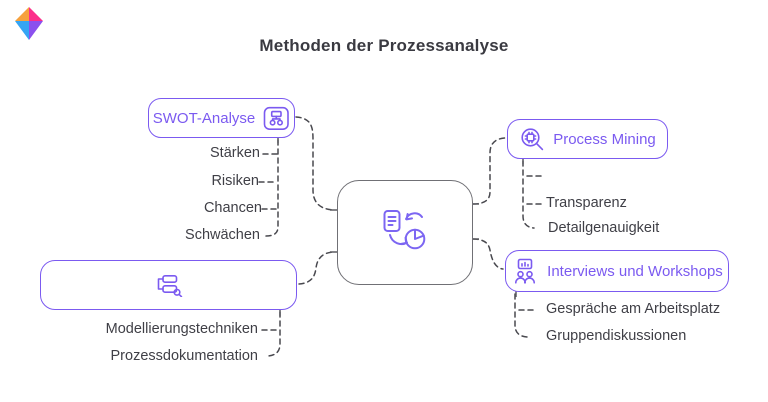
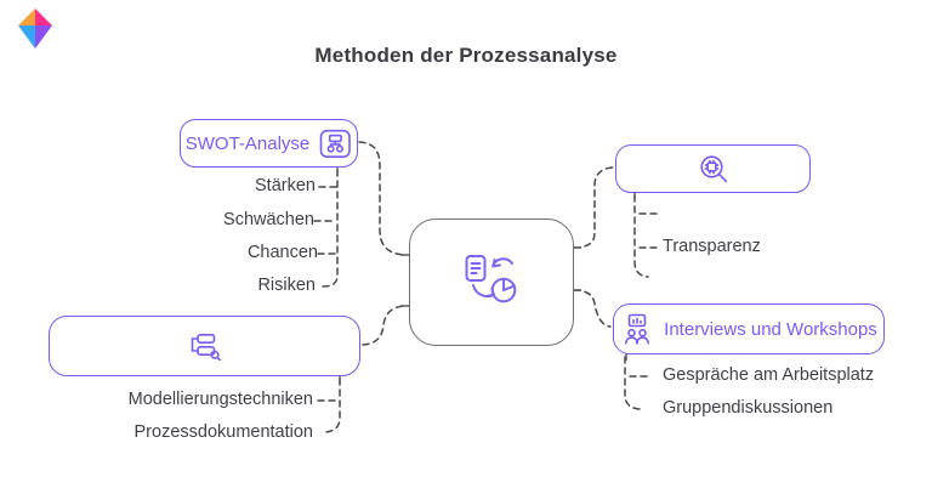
  Methoden der Prozessanalyse
  SWOT-Analyse
  Stärken
- Risiken
+ Schwächen
  Chancen
- Schwächen
+ Risiken
  Modellierungstechniken
  Prozessdokumentation
- Process Mining
  Transparenz
- Detailgenauigkeit
  Interviews und Workshops
  Gespräche am Arbeitsplatz
  Gruppendiskussionen
